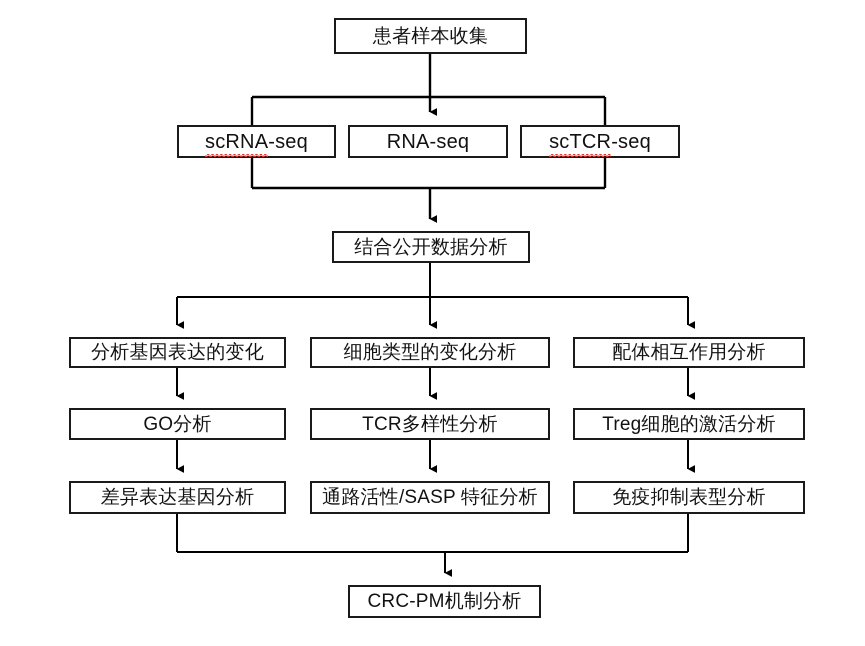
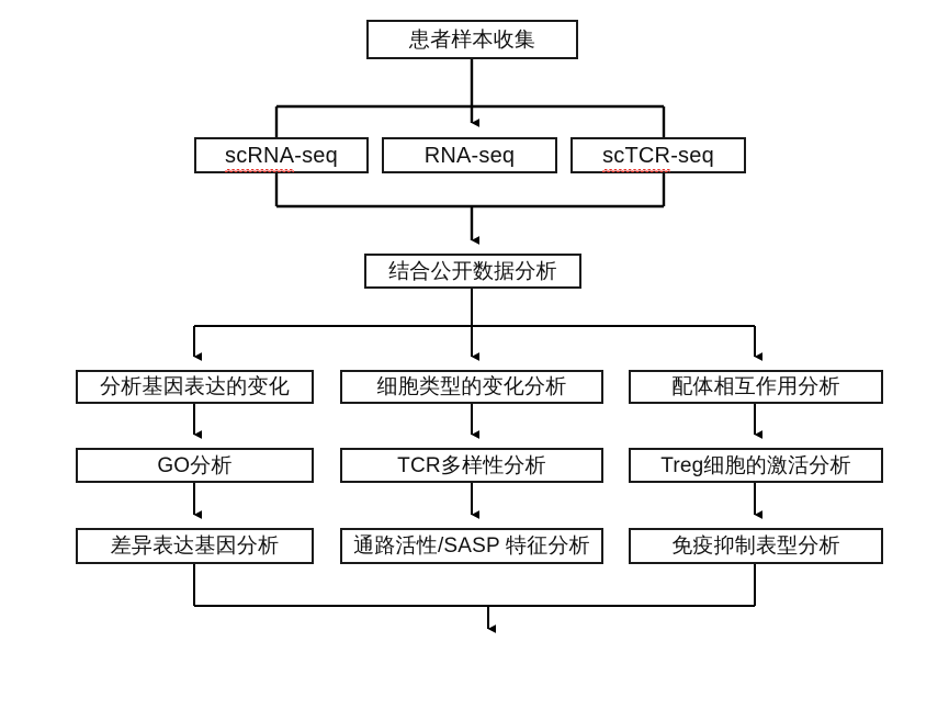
  患者样本收集
  scRNA-seq
  RNA-seq
  scTCR-seq
  结合公开数据分析
  分析基因表达的变化
  细胞类型的变化分析
  配体相互作用分析
  GO分析
  TCR多样性分析
  Treg细胞的激活分析
  差异表达基因分析
  通路活性/SASP 特征分析
  免疫抑制表型分析
- CRC-PM机制分析
